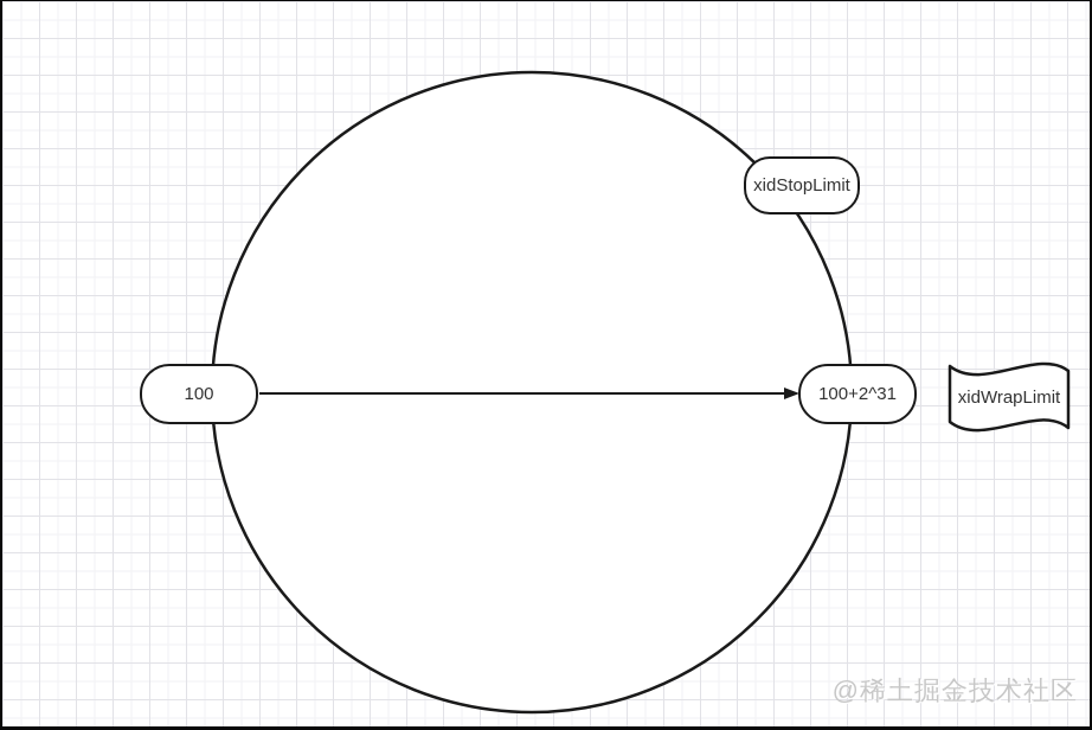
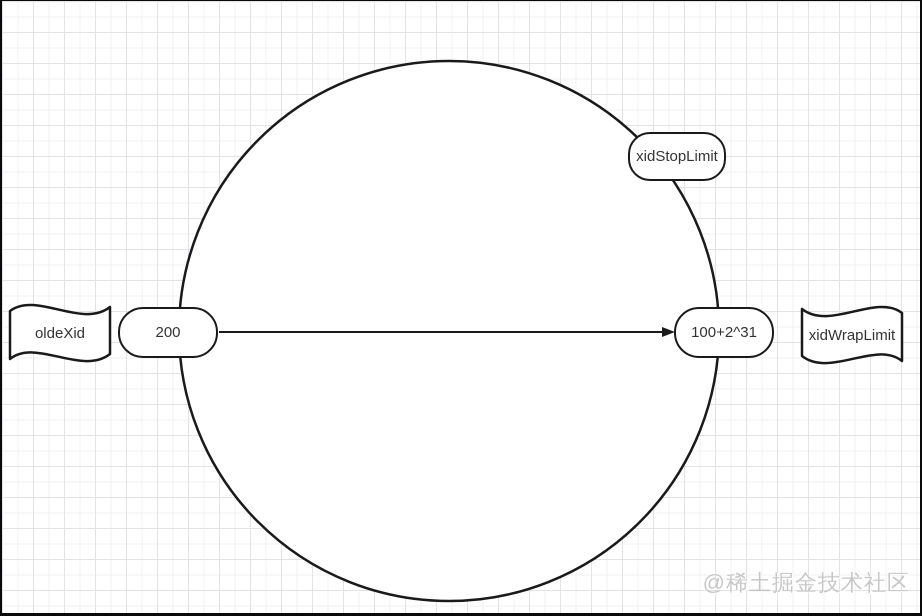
  xidStopLimit
- 100
+ 200
  100+2^31
+ oldeXid
  xidWrapLimit
  @稀土掘金技术社区
